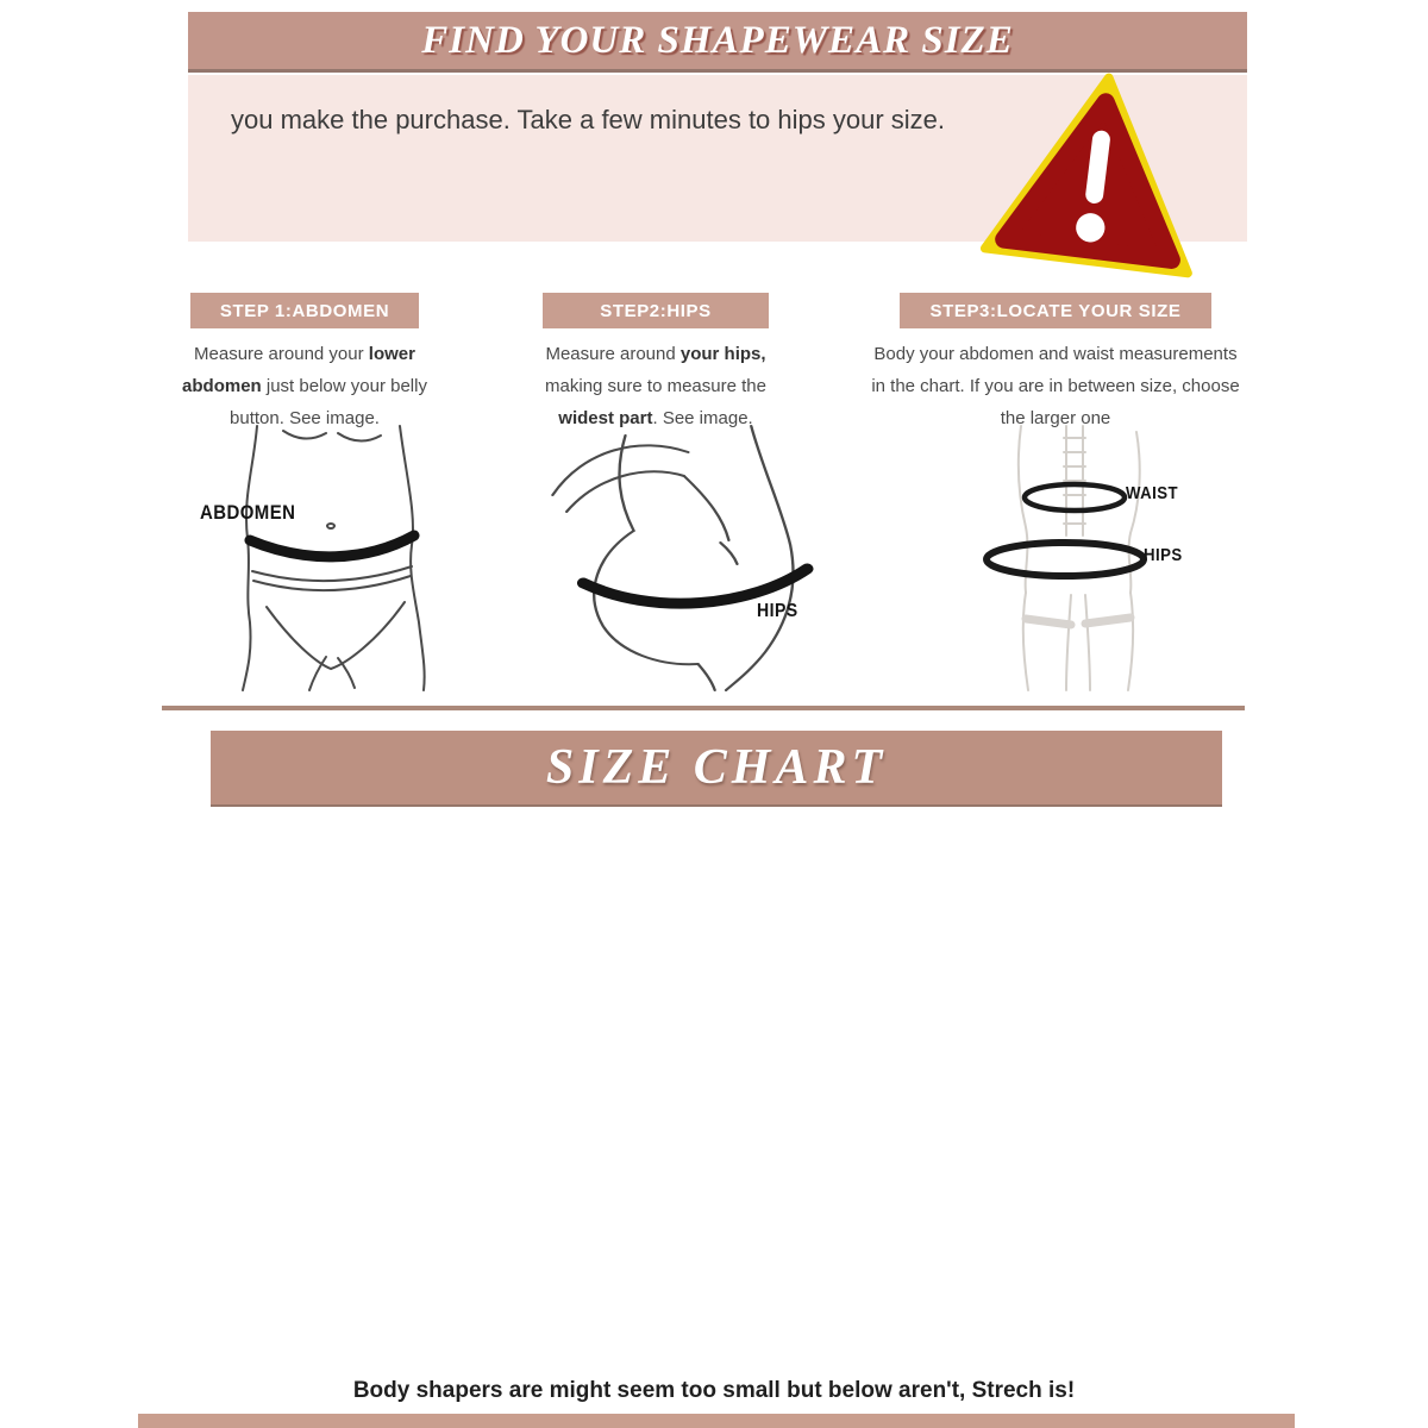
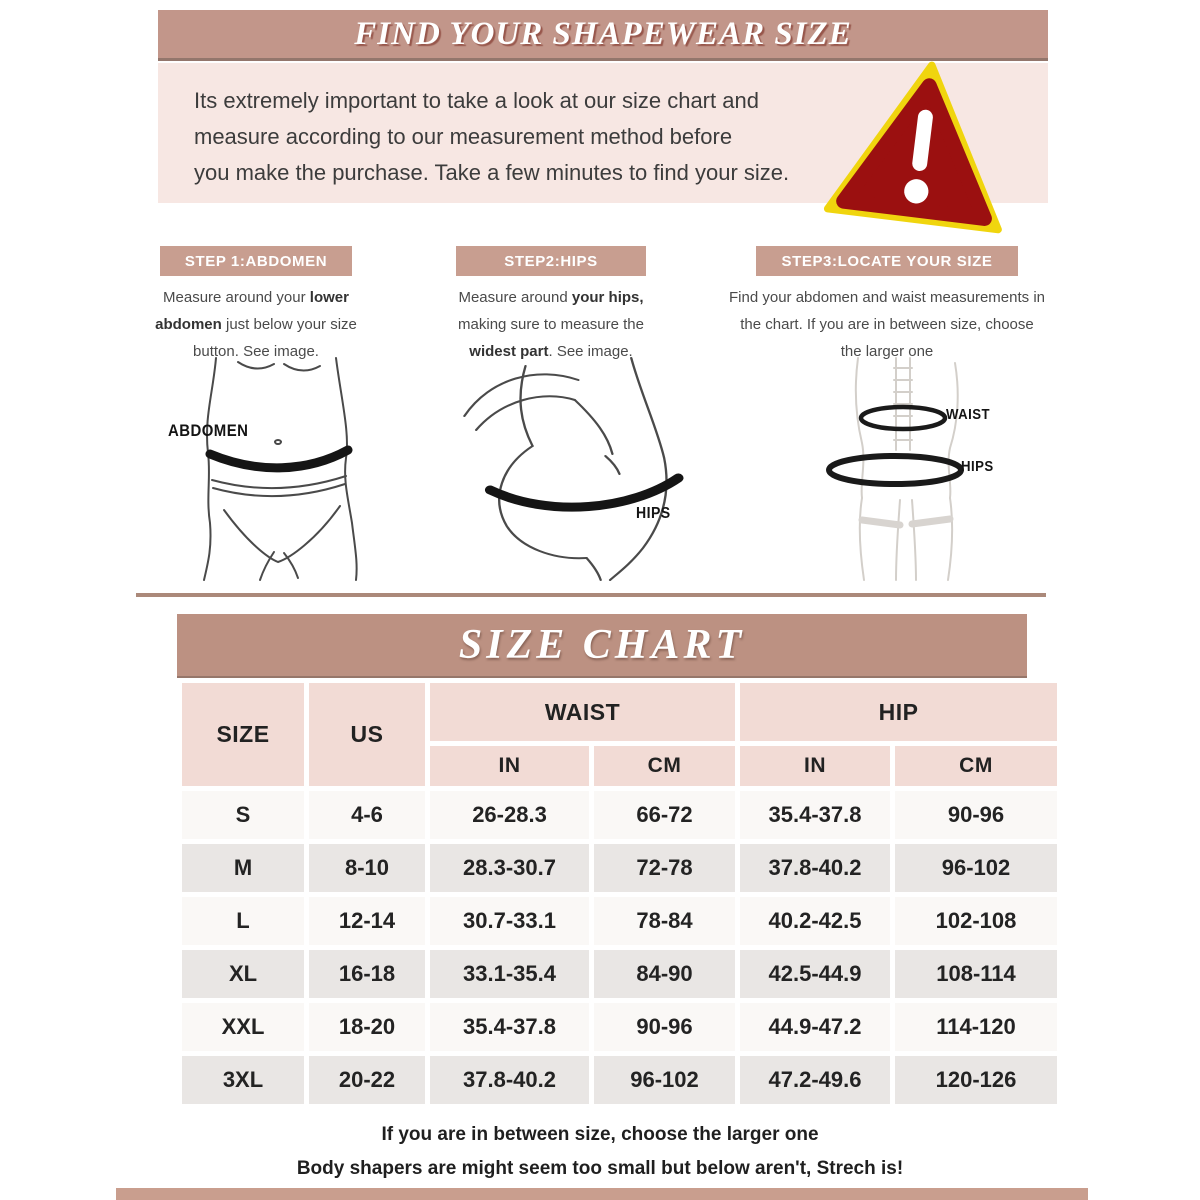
  FIND YOUR SHAPEWEAR SIZE
+ Its extremely important to take a look at our size chart and
+ measure according to our measurement method before
- you make the purchase. Take a few minutes to hips your size.
+ you make the purchase. Take a few minutes to find your size.
  STEP 1:ABDOMEN
  STEP2:HIPS
  STEP3:LOCATE YOUR SIZE
- Measure around your lower abdomen just below your belly button. See image.
+ Measure around your lower abdomen just below your size button. See image.
  Measure around your hips, making sure to measure the widest part. See image.
- Body your abdomen and waist measurements in the chart. If you are in between size, choose the larger one
+ Find your abdomen and waist measurements in the chart. If you are in between size, choose the larger one
  ABDOMEN
  HIPS
  WAIST
  HIPS
  SIZE CHART
+ SIZE	US	WAIST	HIP
+ IN	CM	IN	CM
+ S	4-6	26-28.3	66-72	35.4-37.8	90-96
+ M	8-10	28.3-30.7	72-78	37.8-40.2	96-102
+ L	12-14	30.7-33.1	78-84	40.2-42.5	102-108
+ XL	16-18	33.1-35.4	84-90	42.5-44.9	108-114
+ XXL	18-20	35.4-37.8	90-96	44.9-47.2	114-120
+ 3XL	20-22	37.8-40.2	96-102	47.2-49.6	120-126
+ If you are in between size, choose the larger one
  Body shapers are might seem too small but below aren't, Strech is!
